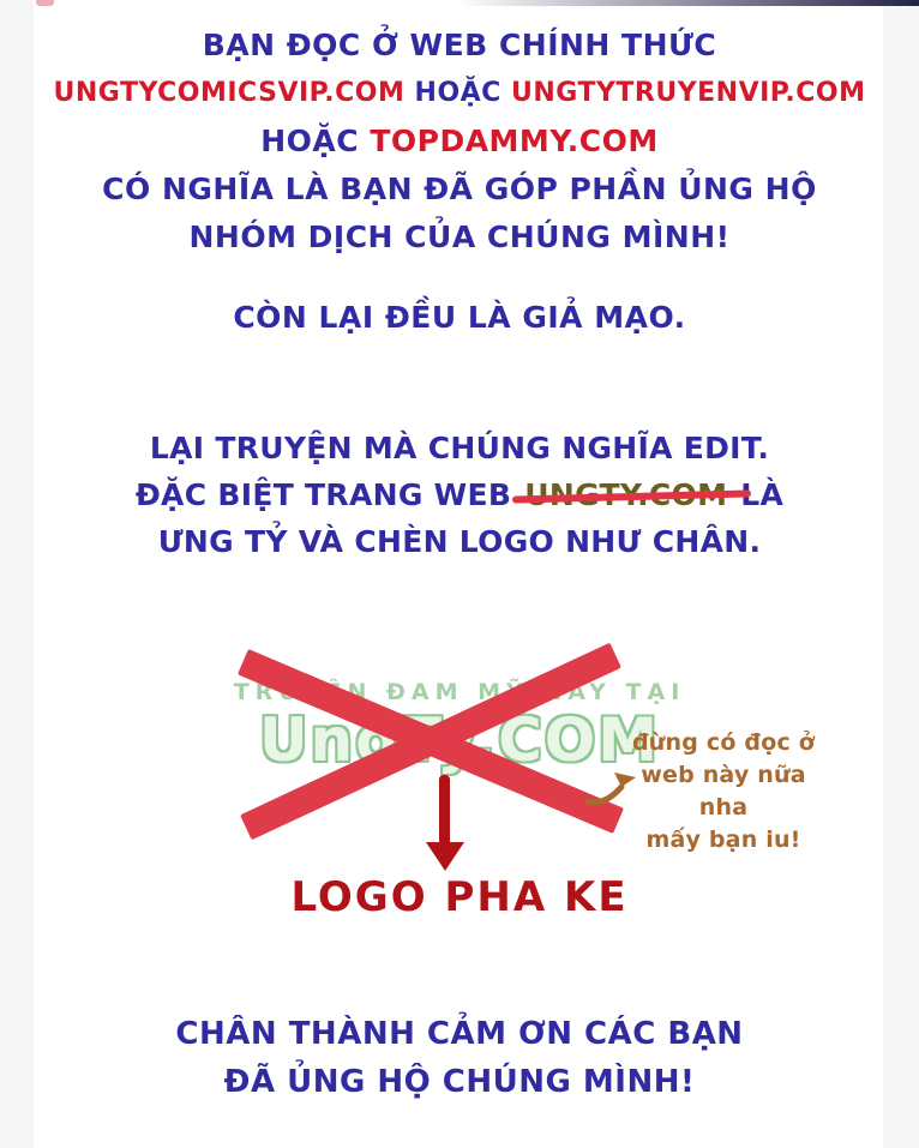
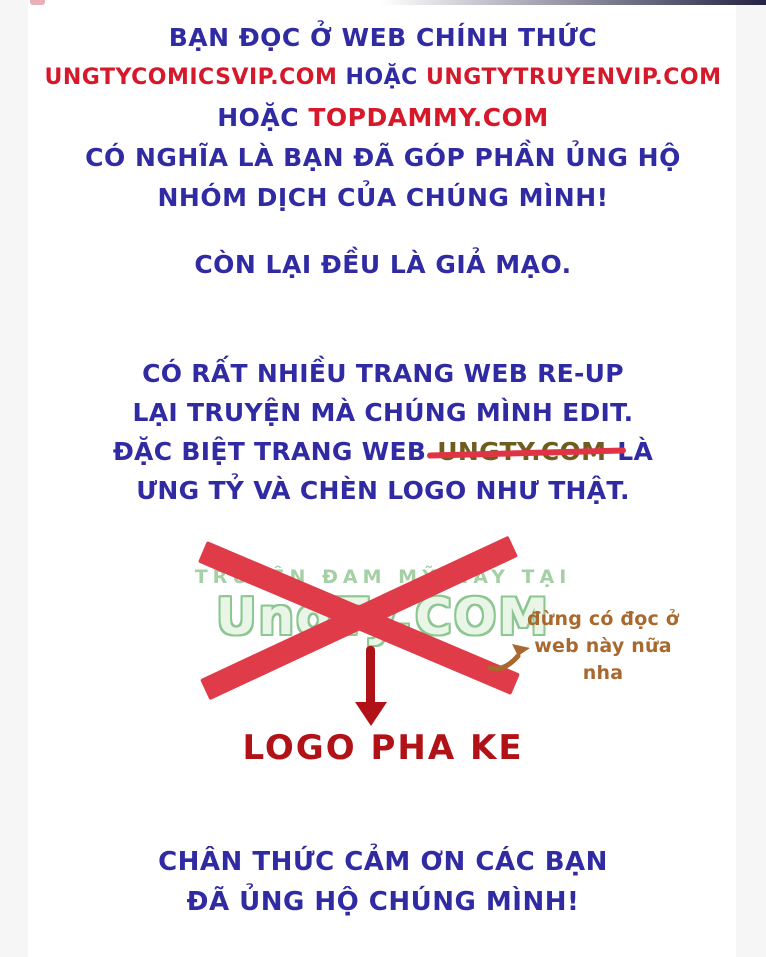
  BẠN ĐỌC Ở WEB CHÍNH THỨC
  UNGTYCOMICSVIP.COM HOẶC UNGTYTRUYENVIP.COM
  HOẶC TOPDAMMY.COM
  CÓ NGHĨA LÀ BẠN ĐÃ GÓP PHẦN ỦNG HỘ
  NHÓM DỊCH CỦA CHÚNG MÌNH!
  CÒN LẠI ĐỀU LÀ GIẢ MẠO.
+ CÓ RẤT NHIỀU TRANG WEB RE-UP
- LẠI TRUYỆN MÀ CHÚNG NGHĨA EDIT.
+ LẠI TRUYỆN MÀ CHÚNG MÌNH EDIT.
  ĐẶC BIỆT TRANG WEB UNGTY.COM À
- ƯNG TỶ VÀ CHÈN LOGO NHƯ CHÂN.
+ ƯNG TỶ VÀ CHÈN LOGO NHƯ THẬT.
  TRN ĐAM MAY TẠI
  Ung.COM
  đừng có đọc ở
  web này nữa nha
- mấy bạn iu!
  LOGO PHA KE
- CHÂN THÀNH CẢM ƠN CÁC BẠN
+ CHÂN THỨC CẢM ƠN CÁC BẠN
  ĐÃ ỦNG HỘ CHÚNG MÌNH!
